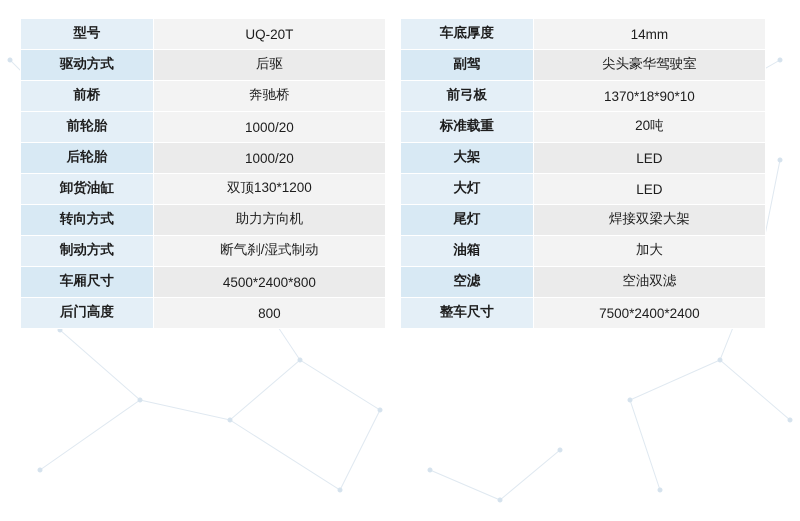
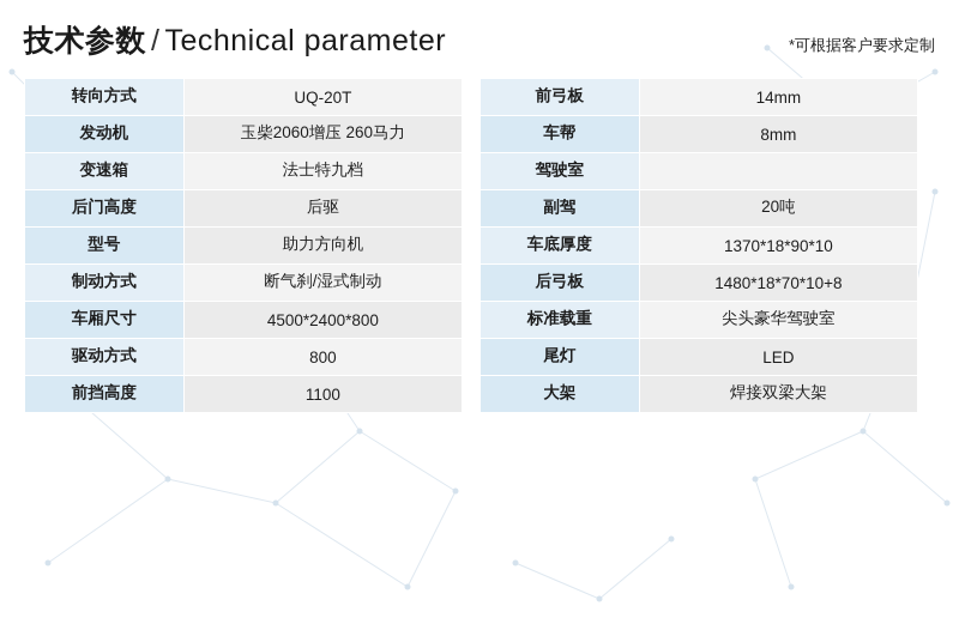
+ 技术参数 / Technical parameter
+ *可根据客户要求定制
- 型号	UQ-20T
+ 转向方式	UQ-20T
+ 发动机	玉柴2060增压 260马力
+ 变速箱	法士特九档
- 驱动方式	后驱
+ 后门高度	后驱
- 前桥	奔驰桥
- 前轮胎	1000/20
- 后轮胎	1000/20
- 卸货油缸	双顶130*1200
- 转向方式	助力方向机
+ 型号	助力方向机
  制动方式	断气刹/湿式制动
  车厢尺寸	4500*2400*800
- 后门高度	800
+ 驱动方式	800
+ 前挡高度	1100
- 车底厚度	14mm
+ 前弓板	14mm
+ 车帮	8mm
+ 驾驶室
- 副驾	尖头豪华驾驶室
+ 副驾	20吨
- 前弓板	1370*18*90*10
+ 车底厚度	1370*18*90*10
+ 后弓板	1480*18*70*10+8
- 标准载重	20吨
+ 标准载重	尖头豪华驾驶室
- 大架	LED
+ 尾灯	LED
- 大灯	LED
- 尾灯	焊接双梁大架
+ 大架	焊接双梁大架
- 油箱	加大
- 空滤	空油双滤
- 整车尺寸	7500*2400*2400
